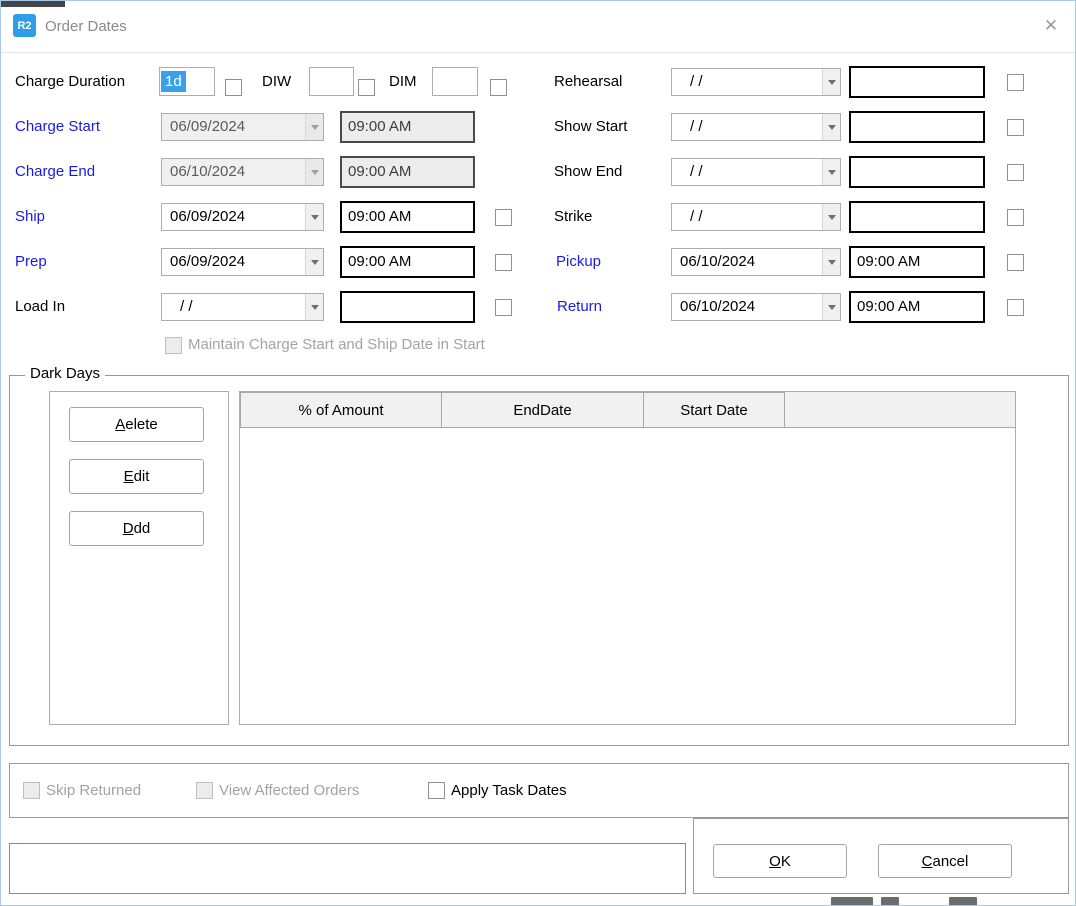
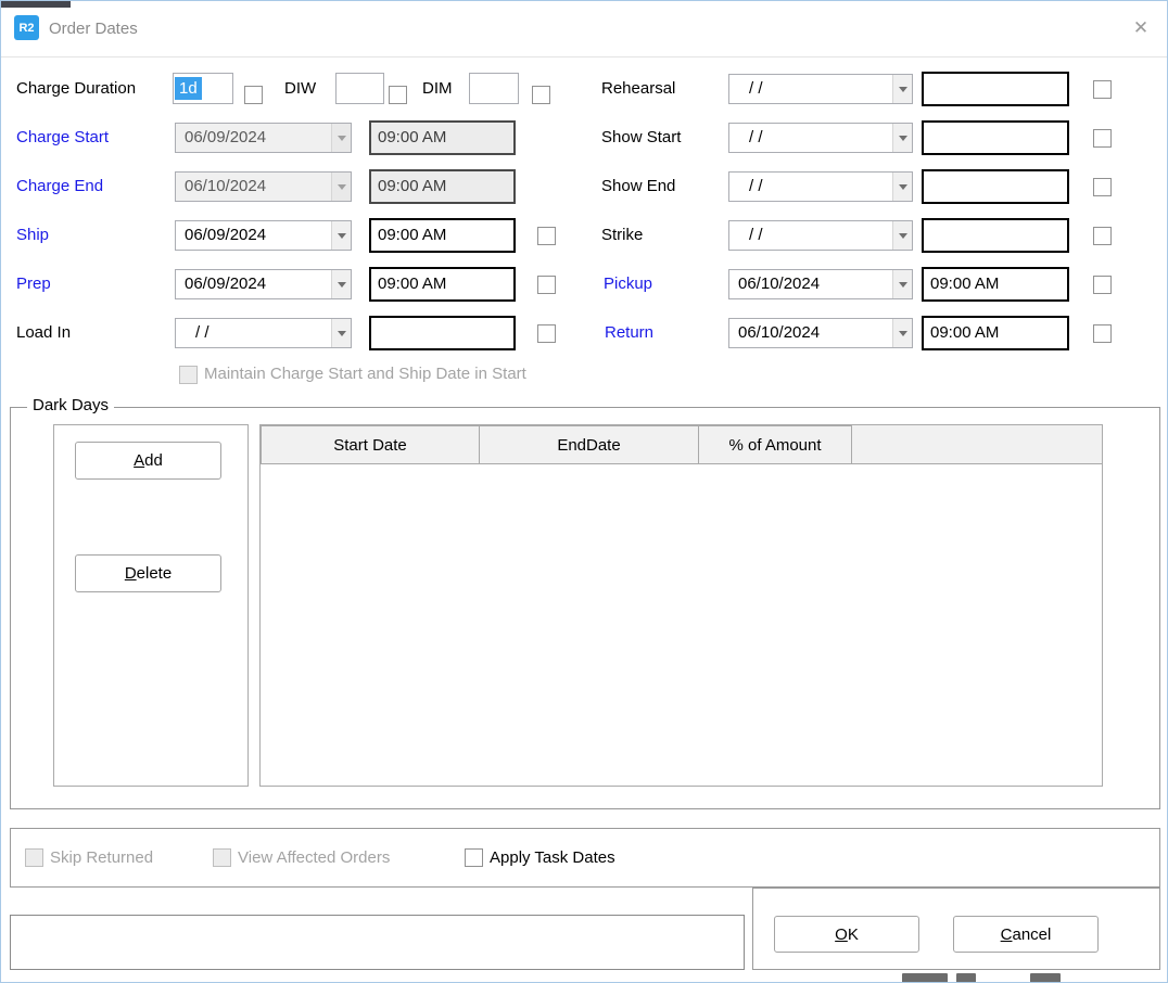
  R2
  Order Dates
  ✕
  Charge Duration
  1d
  DIW
  DIM
  Rehearsal
  / /
  Charge Start
  06/09/2024
  09:00 AM
  Show Start
  / /
  Charge End
  06/10/2024
  09:00 AM
  Show End
  / /
  Ship
  06/09/2024
  09:00 AM
  Strike
  / /
  Prep
  06/09/2024
  09:00 AM
  Pickup
  06/10/2024
  09:00 AM
  Load In
  / /
  Return
  06/10/2024
  09:00 AM
  Maintain Charge Start and Ship Date in Start
  Dark Days
- Aelete
+ Add
- Edit
- Ddd
+ Delete
- % of Amount
+ Start Date
  EndDate
- Start Date
+ % of Amount
  Skip Returned
  View Affected Orders
  Apply Task Dates
  OK
  Cancel
